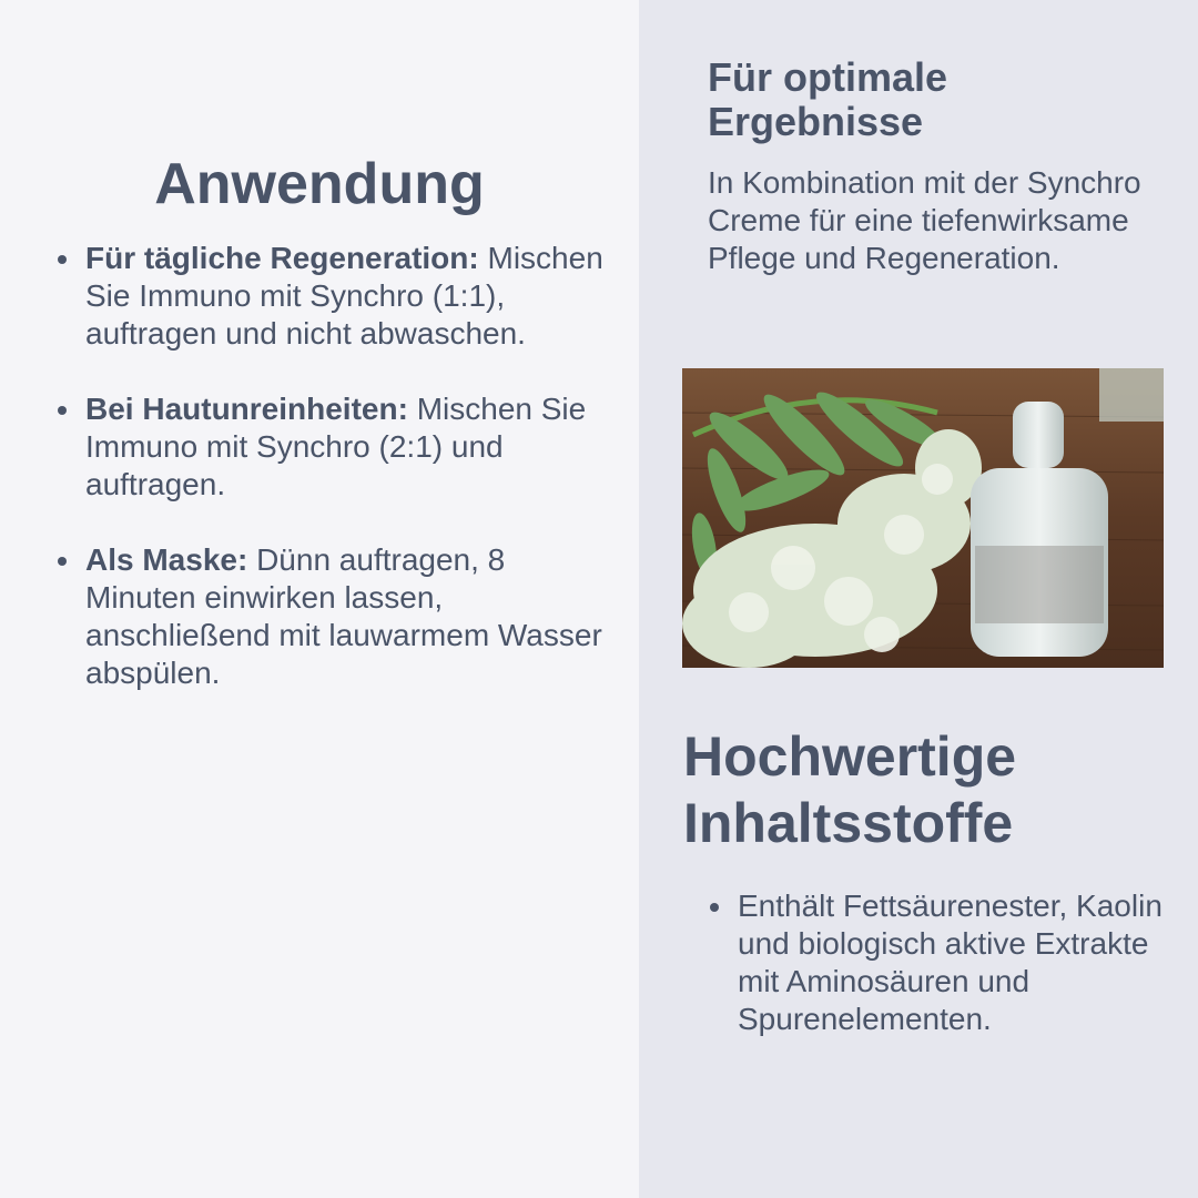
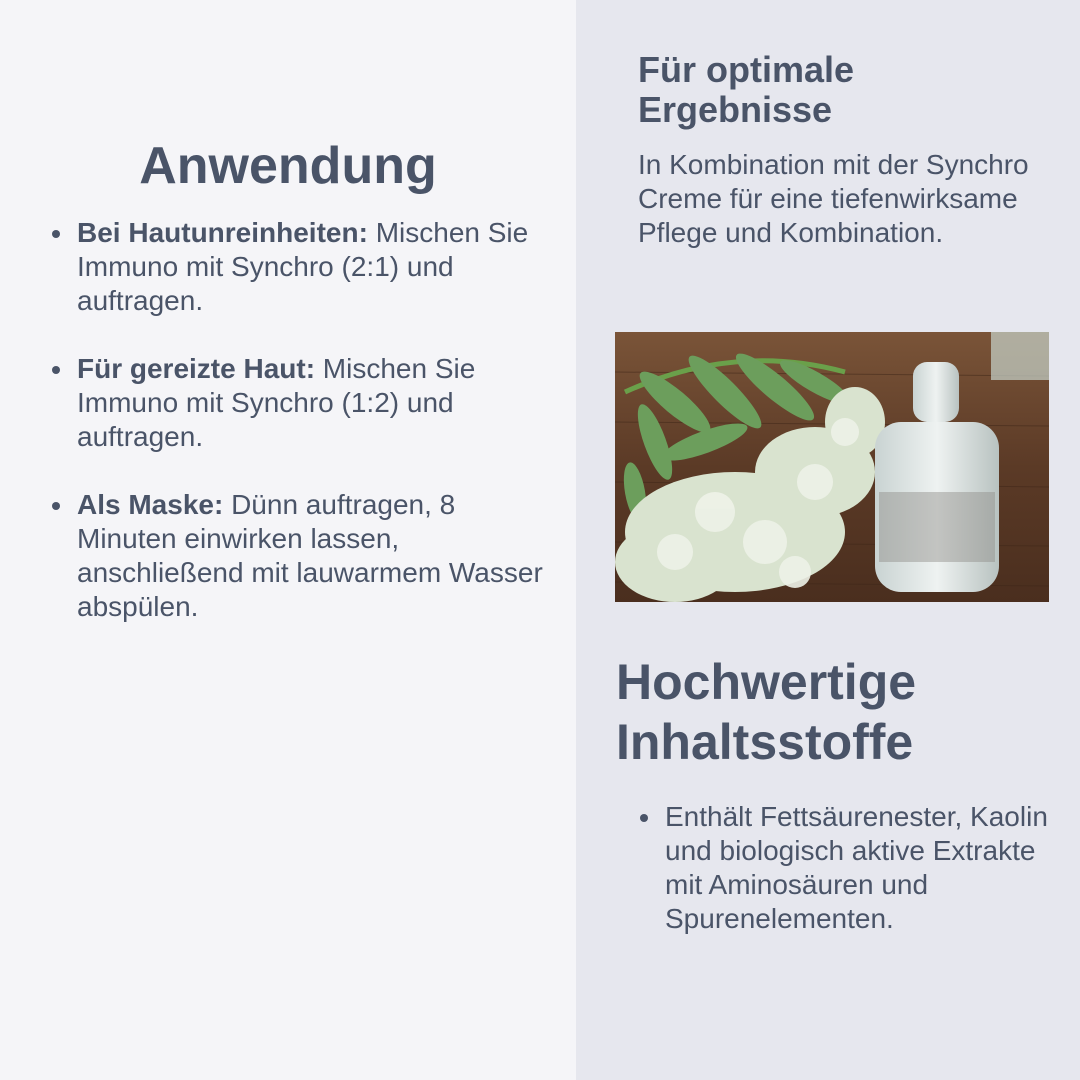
  Anwendung
- Für tägliche Regeneration: Mischen Sie Immuno mit Synchro (1:1), auftragen und nicht abwaschen.
  Bei Hautunreinheiten: Mischen Sie Immuno mit Synchro (2:1) und auftragen.
+ Für gereizte Haut: Mischen Sie Immuno mit Synchro (1:2) und auftragen.
  Als Maske: Dünn auftragen, 8 Minuten einwirken lassen, anschließend mit lauwarmem Wasser abspülen.
  Für optimale Ergebnisse
- In Kombination mit der Synchro Creme für eine tiefenwirksame Pflege und Regeneration.
+ In Kombination mit der Synchro Creme für eine tiefenwirksame Pflege und Kombination.
  Hochwertige Inhaltsstoffe
  Enthält Fettsäurenester, Kaolin und biologisch aktive Extrakte mit Aminosäuren und Spurenelementen.
